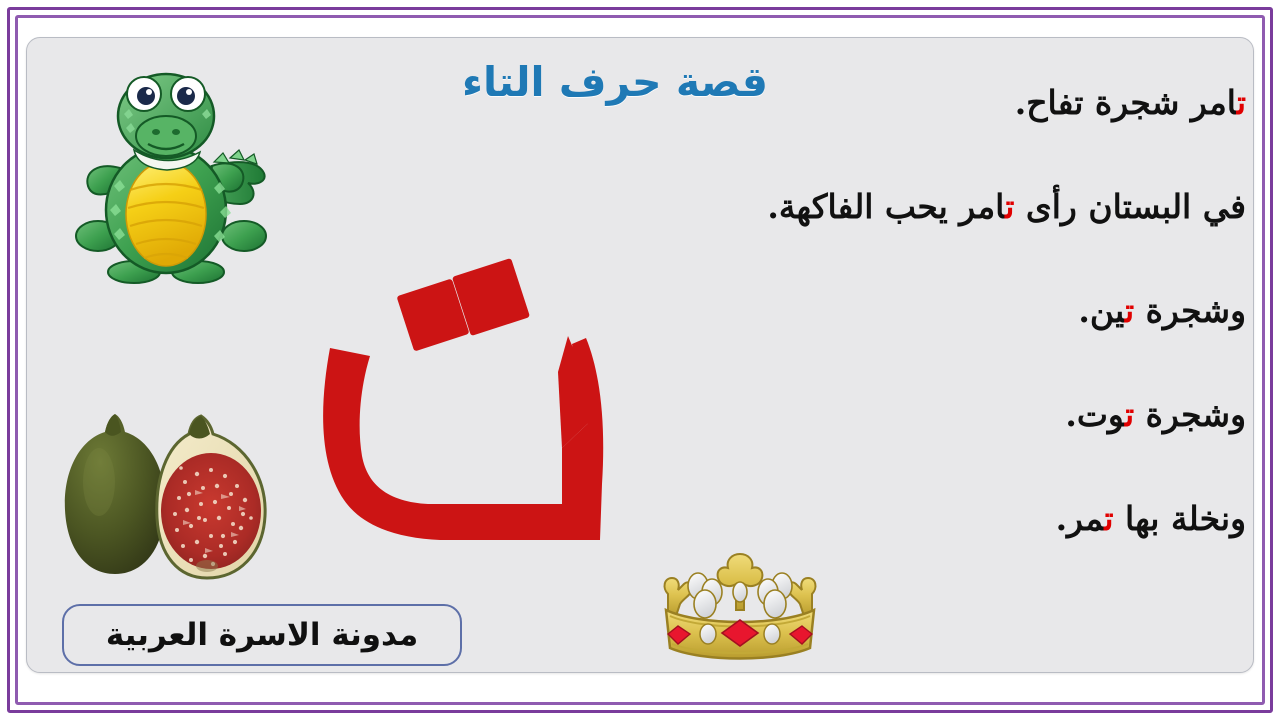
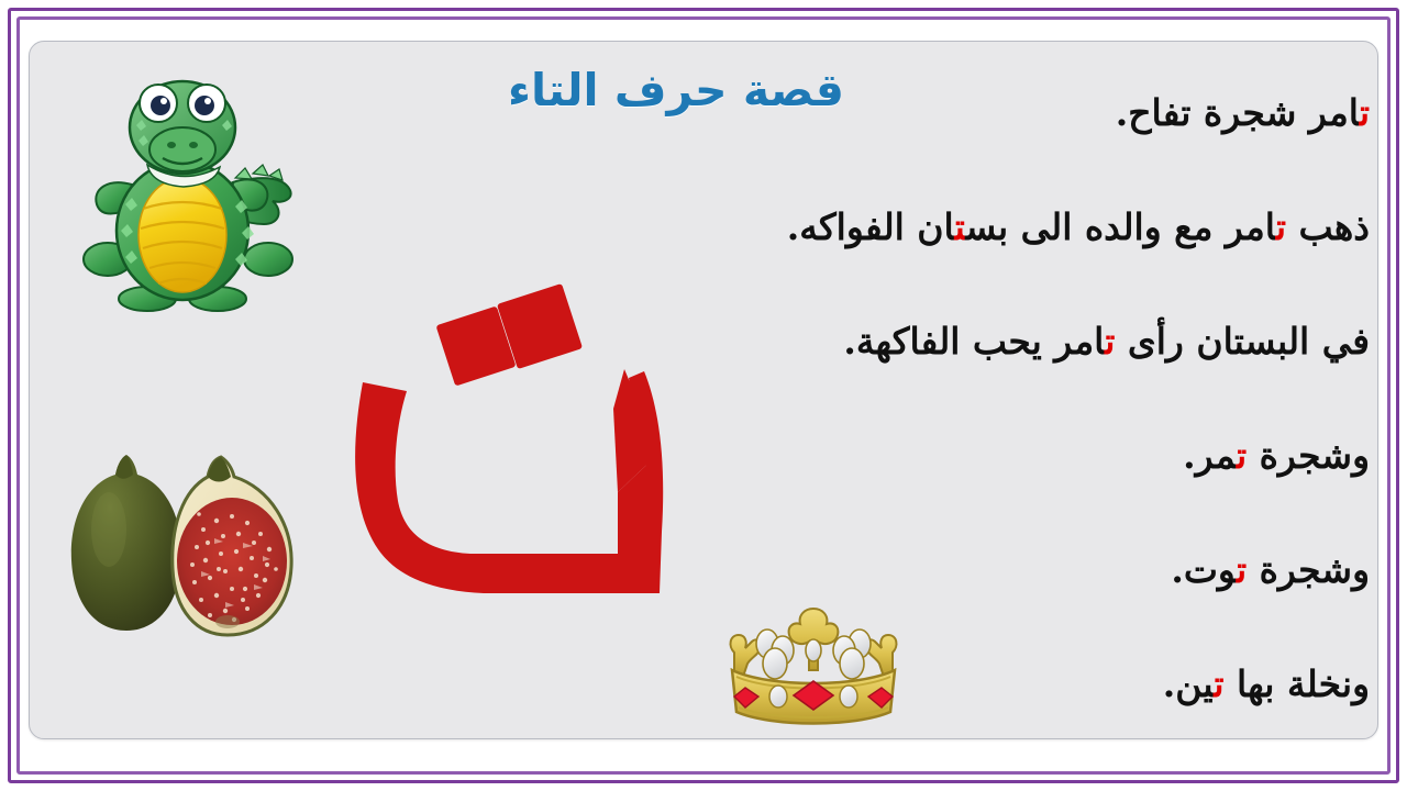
  قصة حرف التاء
  تامر شجرة تفاح.
+ ذهب تامر مع والده الى بستان الفواكه.
  في البستان رأى تامر يحب الفاكهة.
- وشجرة تين.
+ وشجرة تمر.
  وشجرة توت.
- ونخلة بها تمر.
+ ونخلة بها تين.
- مدونة الاسرة العربية
